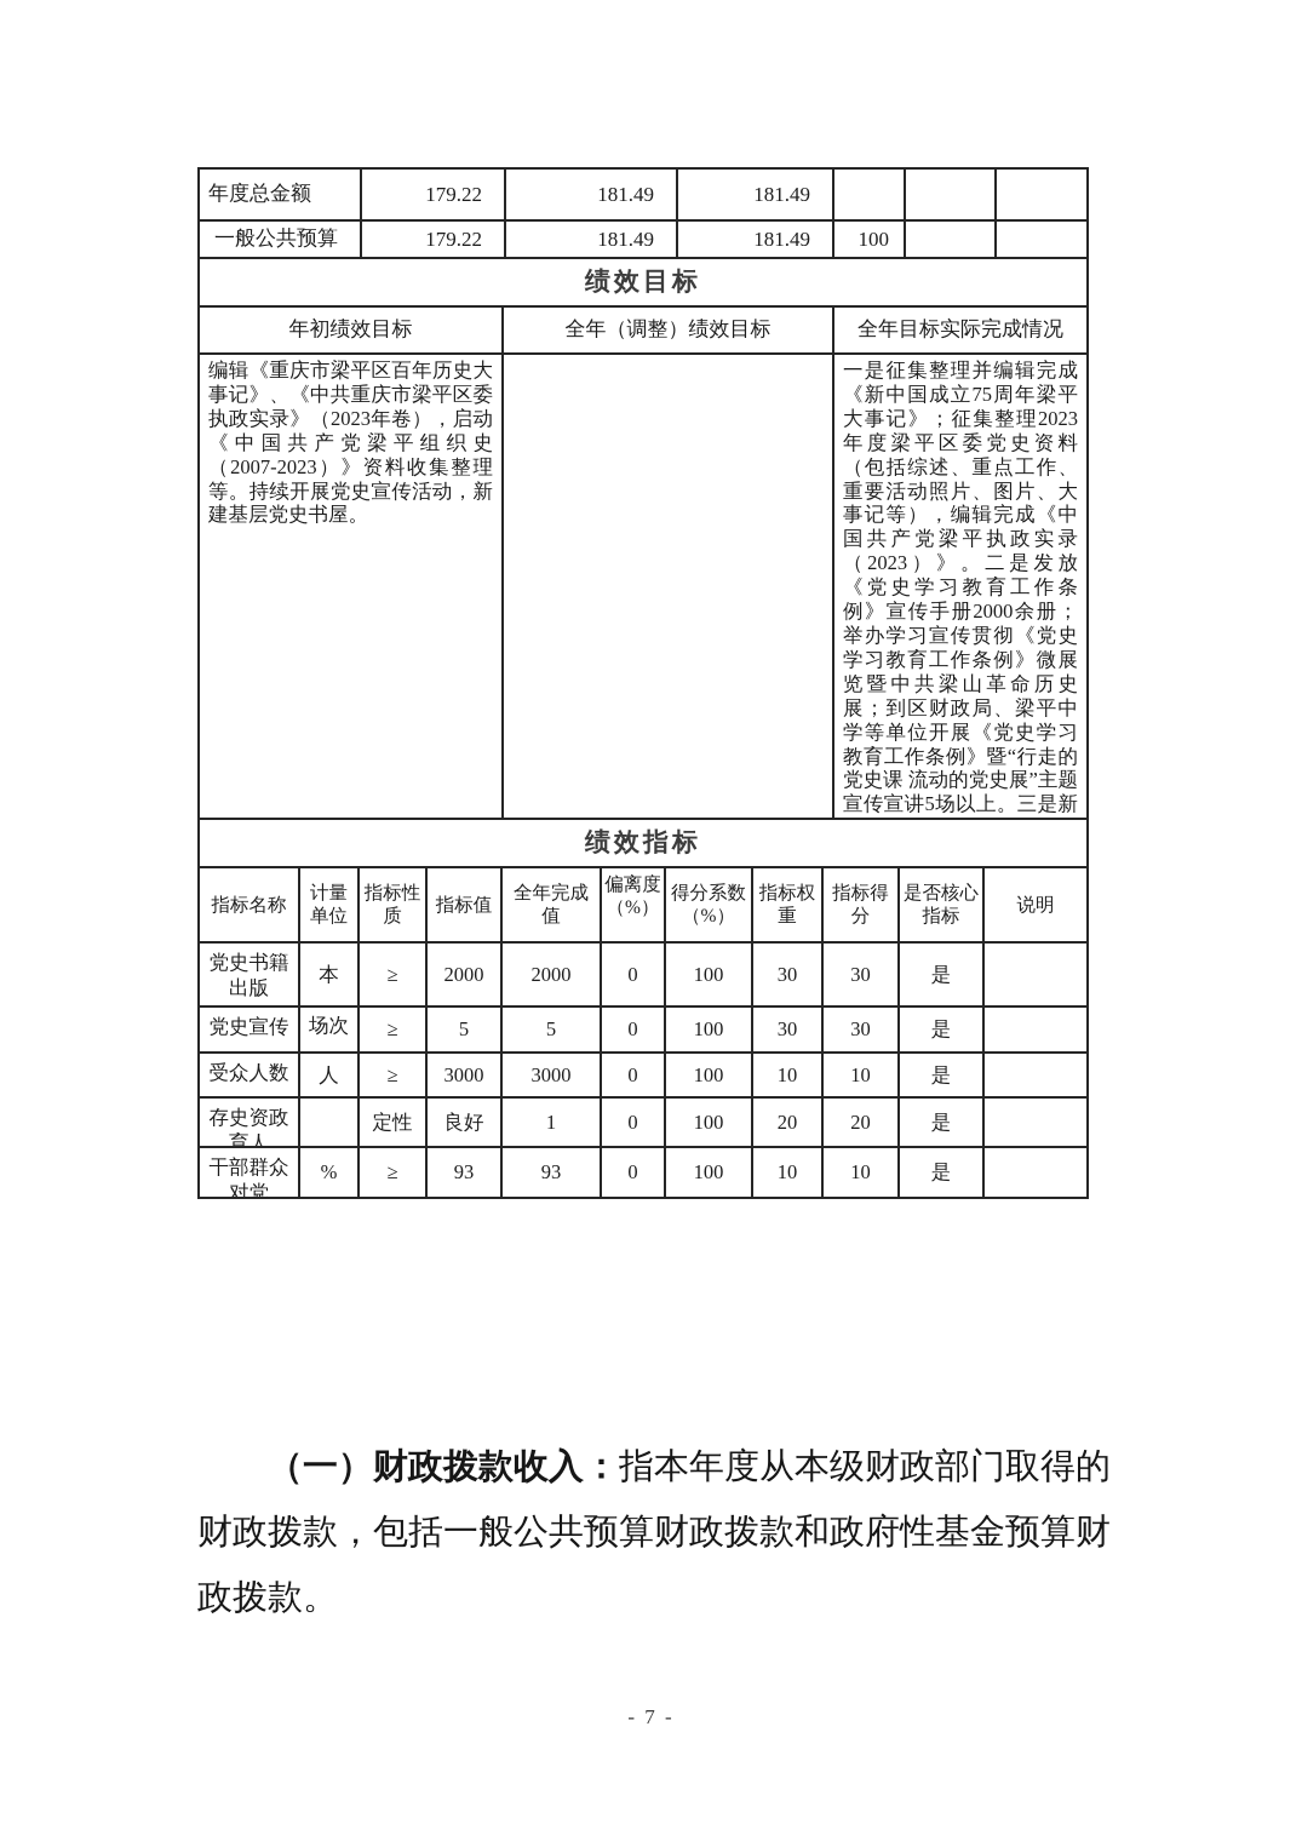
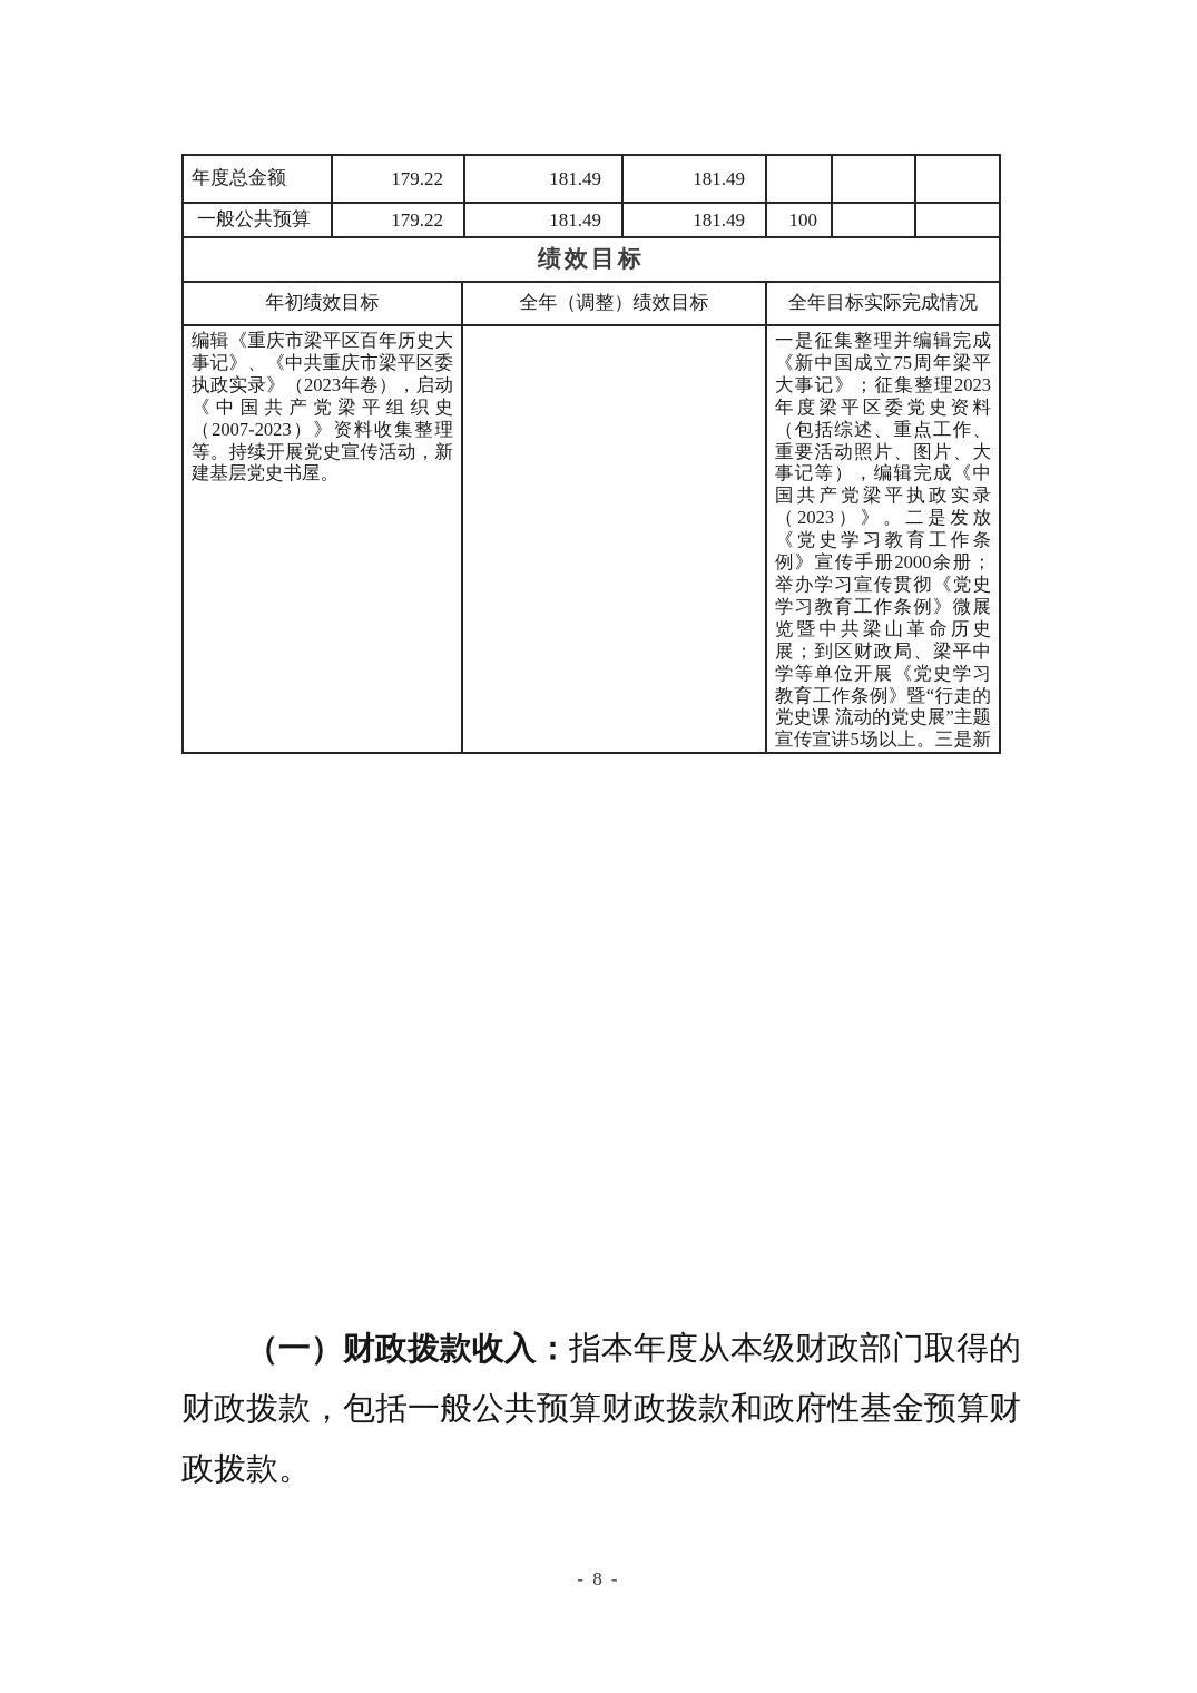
  年度总金额	179.22	181.49	181.49
  一般公共预算	179.22	181.49	181.49	100
  绩效目标
  年初绩效目标	全年（调整）绩效目标	全年目标实际完成情况
  编辑《重庆市梁平区百年历史大事记》、《中共重庆市梁平区委执政实录》（2023年卷），启动《中国共产党梁平组织史（2007-2023）》资料收集整理等。持续开展党史宣传活动，新建基层党史书屋。		一是征集整理并编辑完成《新中国成立75周年梁平大事记》；征集整理2023年度梁平区委党史资料（包括综述、重点工作、重要活动照片、图片、大事记等），编辑完成《中国共产党梁平执政实录（2023）》。二是发放《党史学习教育工作条例》宣传手册2000余册；举办学习宣传贯彻《党史学习教育工作条例》微展览暨中共梁山革命历史展；到区财政局、梁平中学等单位开展《党史学习教育工作条例》暨“行走的党史课 流动的党史展”主题宣传宣讲5场以上。三是新
- 绩效指标
- 指标名称	计量单位	指标性质	指标值	全年完成值	偏离度（%）	得分系数（%）	指标权重	指标得分	是否核心指标	说明
- 党史书籍出版	本	≥	2000	2000	0	100	30	30	是
- 党史宣传	场次	≥	5	5	0	100	30	30	是
- 受众人数	人	≥	3000	3000	0	100	10	10	是
- 存史资政育人		定性	良好	1	0	100	20	20	是
- 干部群众对党	%	≥	93	93	0	100	10	10	是
  （一）财政拨款收入：指本年度从本级财政部门取得的财政拨款，包括一般公共预算财政拨款和政府性基金预算财政拨款。
- - 7 -
+ - 8 -
